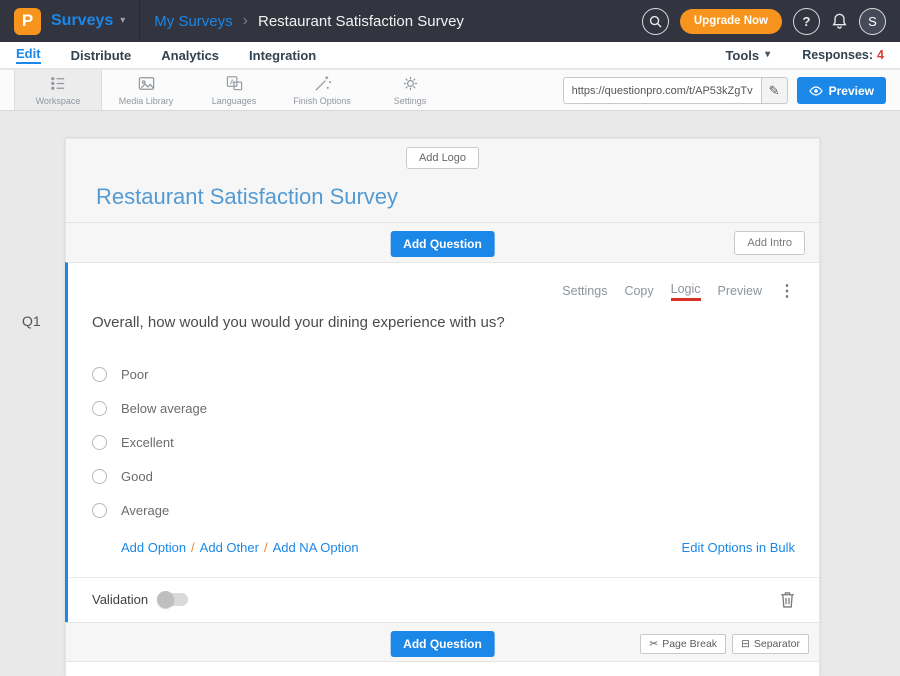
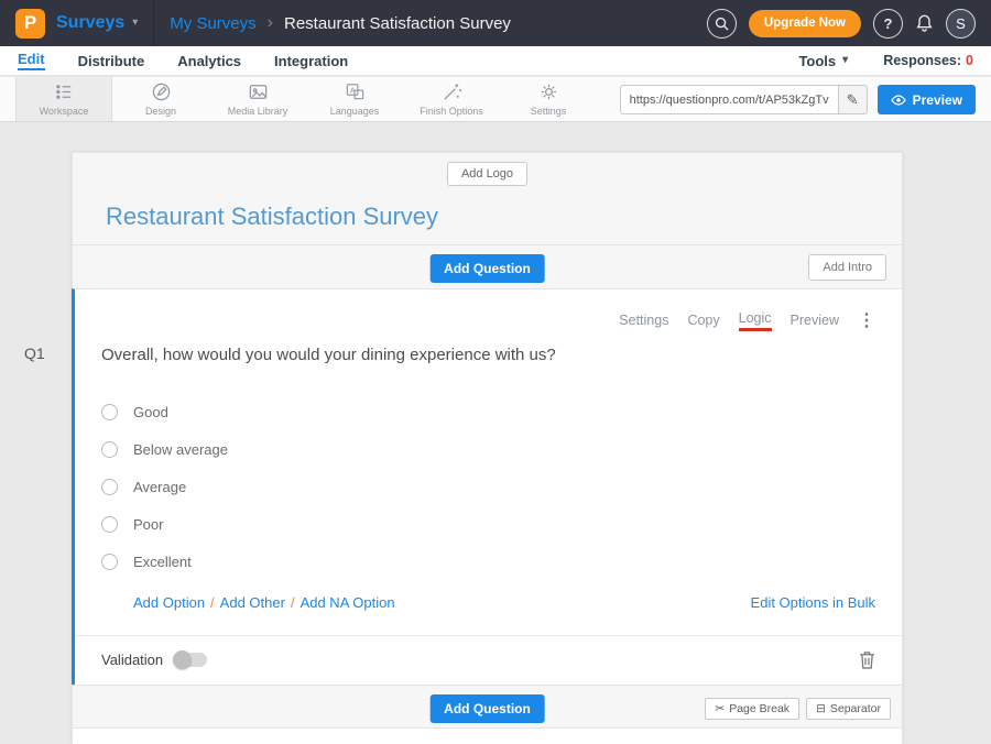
  P
  Surveys
  ▾
  My Surveys
  ›
  Restaurant Satisfaction Survey
  Upgrade Now
  ?
  S
  Edit
  Distribute
  Analytics
  Integration
  Tools
  ▾
- Responses: 4
+ Responses: 0
  Workspace
+ Design
  Media Library
  A
  Languages
  Finish Options
  Settings
  https://questionpro.com/t/AP53kZgTv
  ✎
  Preview
  Add Logo
  Restaurant Satisfaction Survey
  Add Question
  Add Intro
  Q1
  Settings
  Copy
  Logic
  Preview
  ⋮
  Overall, how would you would your dining experience with us?
- Poor
+ Good
  Below average
- Excellent
+ Average
- Good
+ Poor
- Average
+ Excellent
  Add Option / Add Other / Add NA Option
  Edit Options in Bulk
  Validation
  Add Question
  ✂
  Page Break
  ⊟
  Separator
